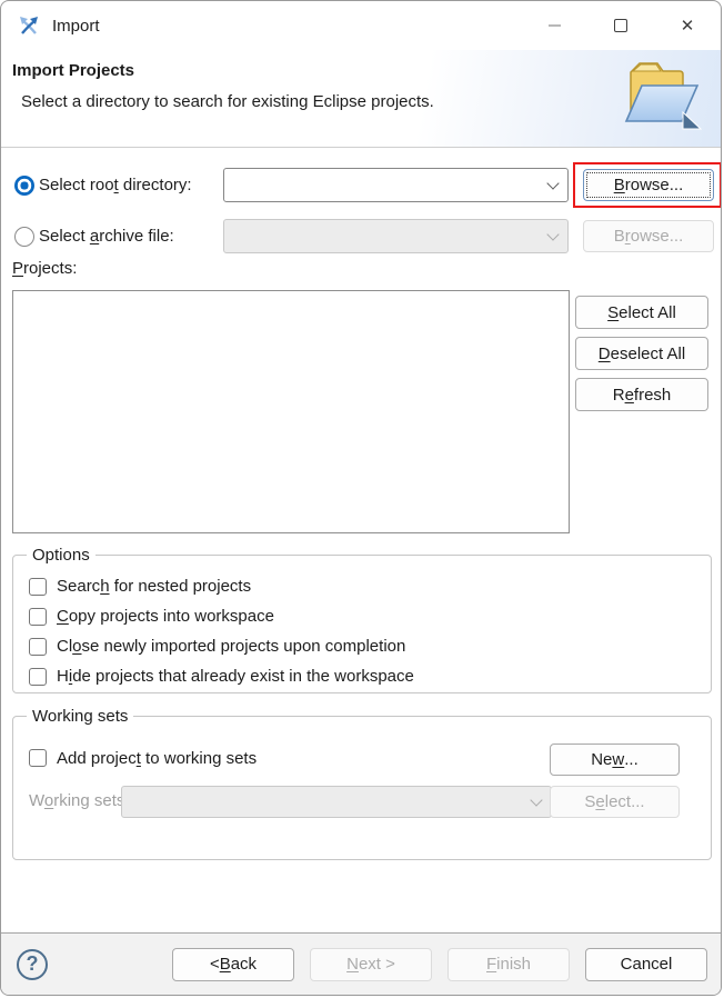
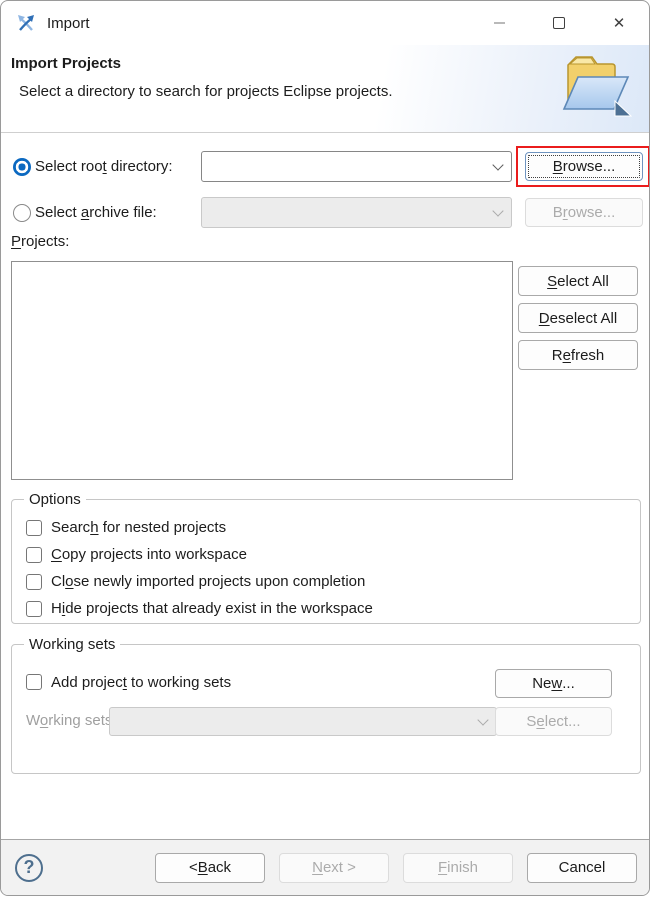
  Import
  ✕
  Import Projects
- Select a directory to search for existing Eclipse projects.
+ Select a directory to search for projects Eclipse projects.
  Select root directory:
  B
  rowse...
  Select archive file:
  B
  r
  owse...
  Projects:
  S
  elect All
  D
  eselect All
  R
  e
  fresh
  Options
  Search for nested projects
  Copy projects into workspace
  Close newly imported projects upon completion
  Hide projects that already exist in the workspace
  Working sets
  Add project to working sets
  Ne
  w
  ...
  Working set
  S
  e
  lect...
  ?
  <
  B
  ack
  N
  ext >
  F
  inish
  Cancel
